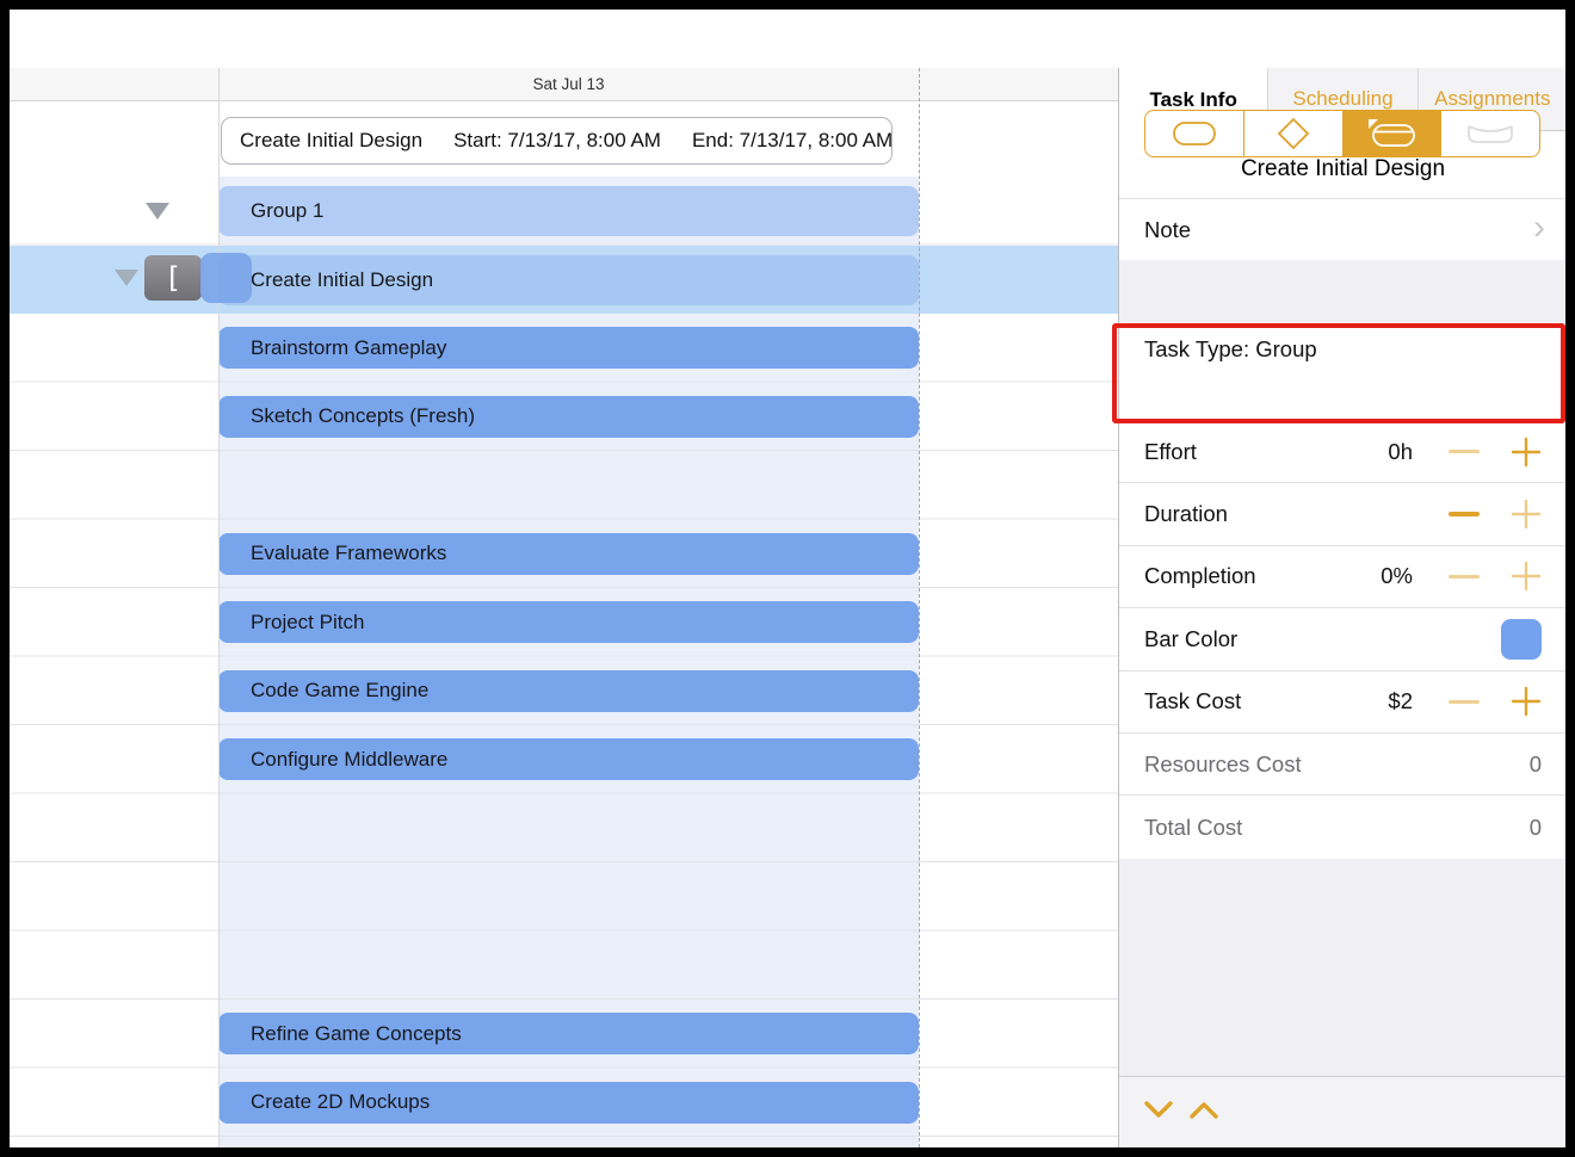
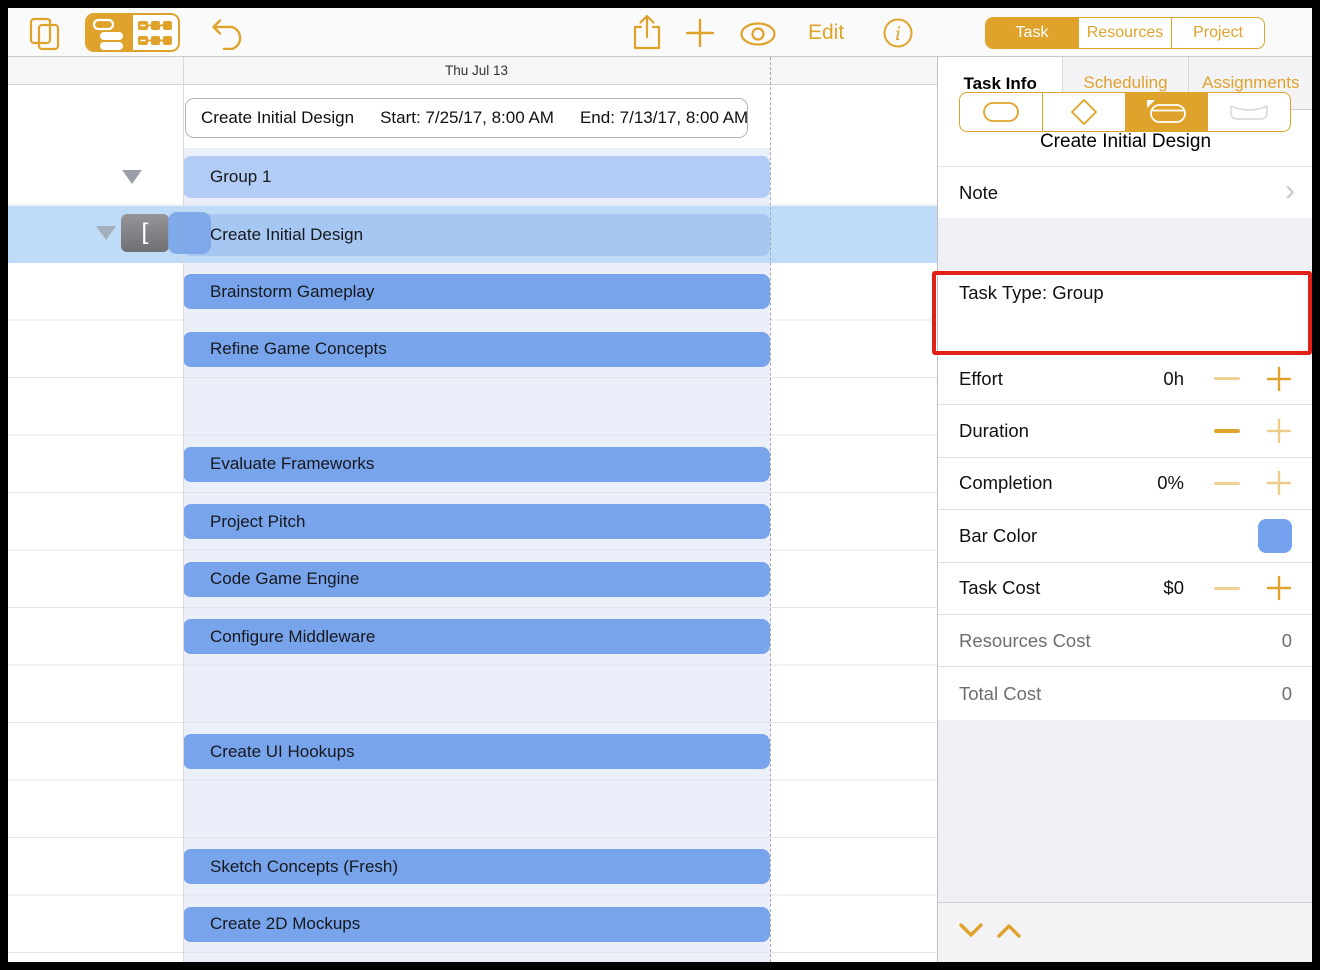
+ Edit
+ i
+ Task
+ Resources
+ Project
- Sat Jul 13
+ Thu Jul 13
  Create Initial Design
- Start: 7/13/17, 8:00 AM
+ Start: 7/25/17, 8:00 AM
  End: 7/13/17, 8:00 AM
  Group 1
  Create Initial Design
  Brainstorm Gameplay
- Sketch Concepts (Fresh)
+ Refine Game Concepts
  Evaluate Frameworks
  Project Pitch
  Code Game Engine
  Configure Middleware
+ Create UI Hookups
- Refine Game Concepts
+ Sketch Concepts (Fresh)
  Create 2D Mockups
  [
  Task Info
  Scheduling
  Assignments
  Create Initial Design
  Note
  ›
  Task Type: Group
  Effort
  0h
  Duration
  Completion
  0%
  Bar Color
  Task Cost
- $2
+ $0
  Resources Cost
  0
  Total Cost
  0
